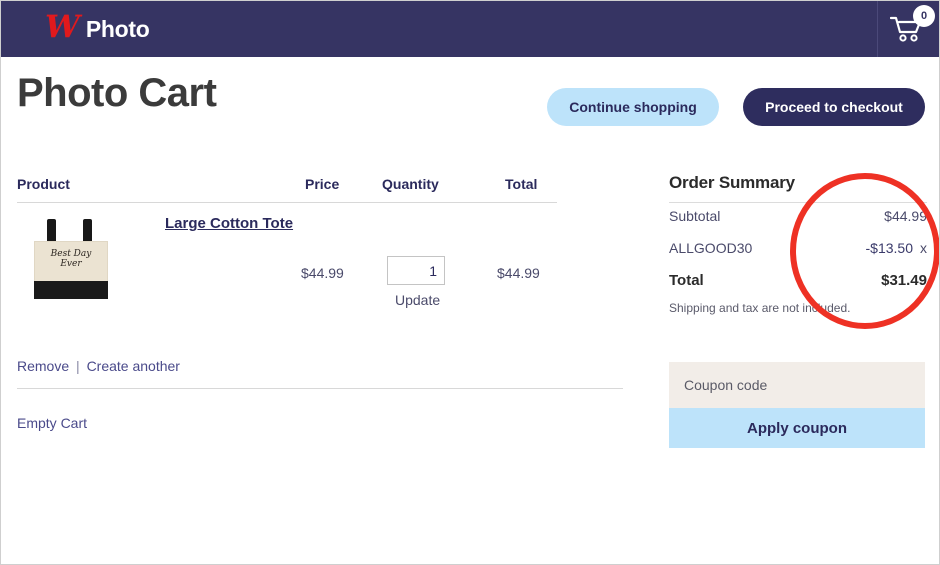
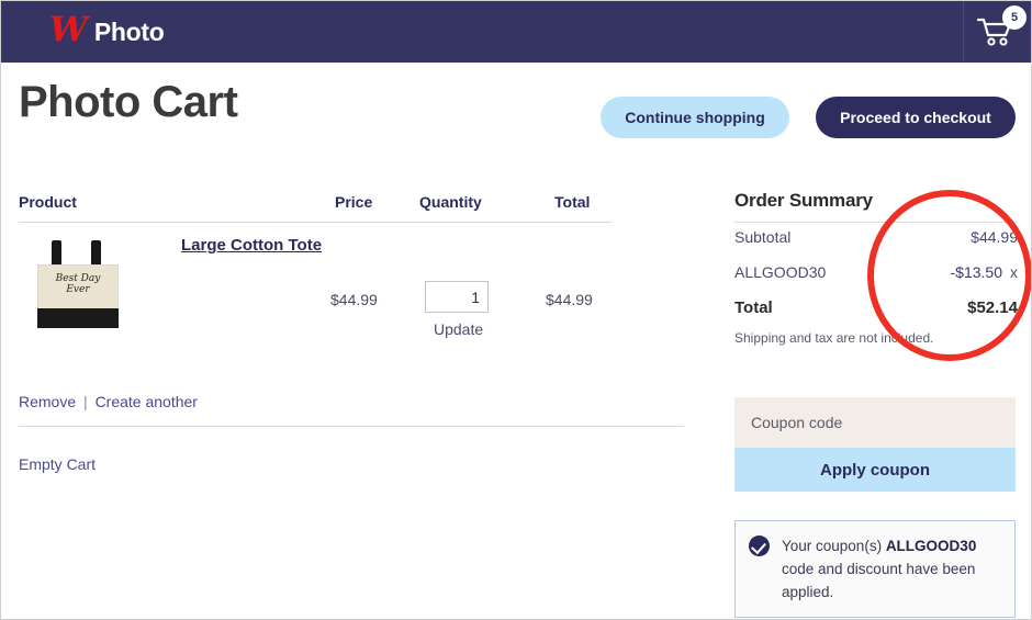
  W
  Photo
- 0
+ 5
  Photo Cart
  Continue shopping
  Proceed to checkout
  Product
  Price
  Quantity
  Total
  Best Day
  Ever
  Large Cotton Tote
  $44.99
  1
  Update
  $44.99
  Remove | Create another
  Empty Cart
  Order Summary
  Subtotal
  $44.99
  ALLGOOD30
  -$13.50
  x
  Total
- $31.49
+ $52.14
  Shipping and tax are not inuded.
  Coupon code
  Apply coupon
+ Your coupon(s) ALLGOOD30 code and discount have been applied.
